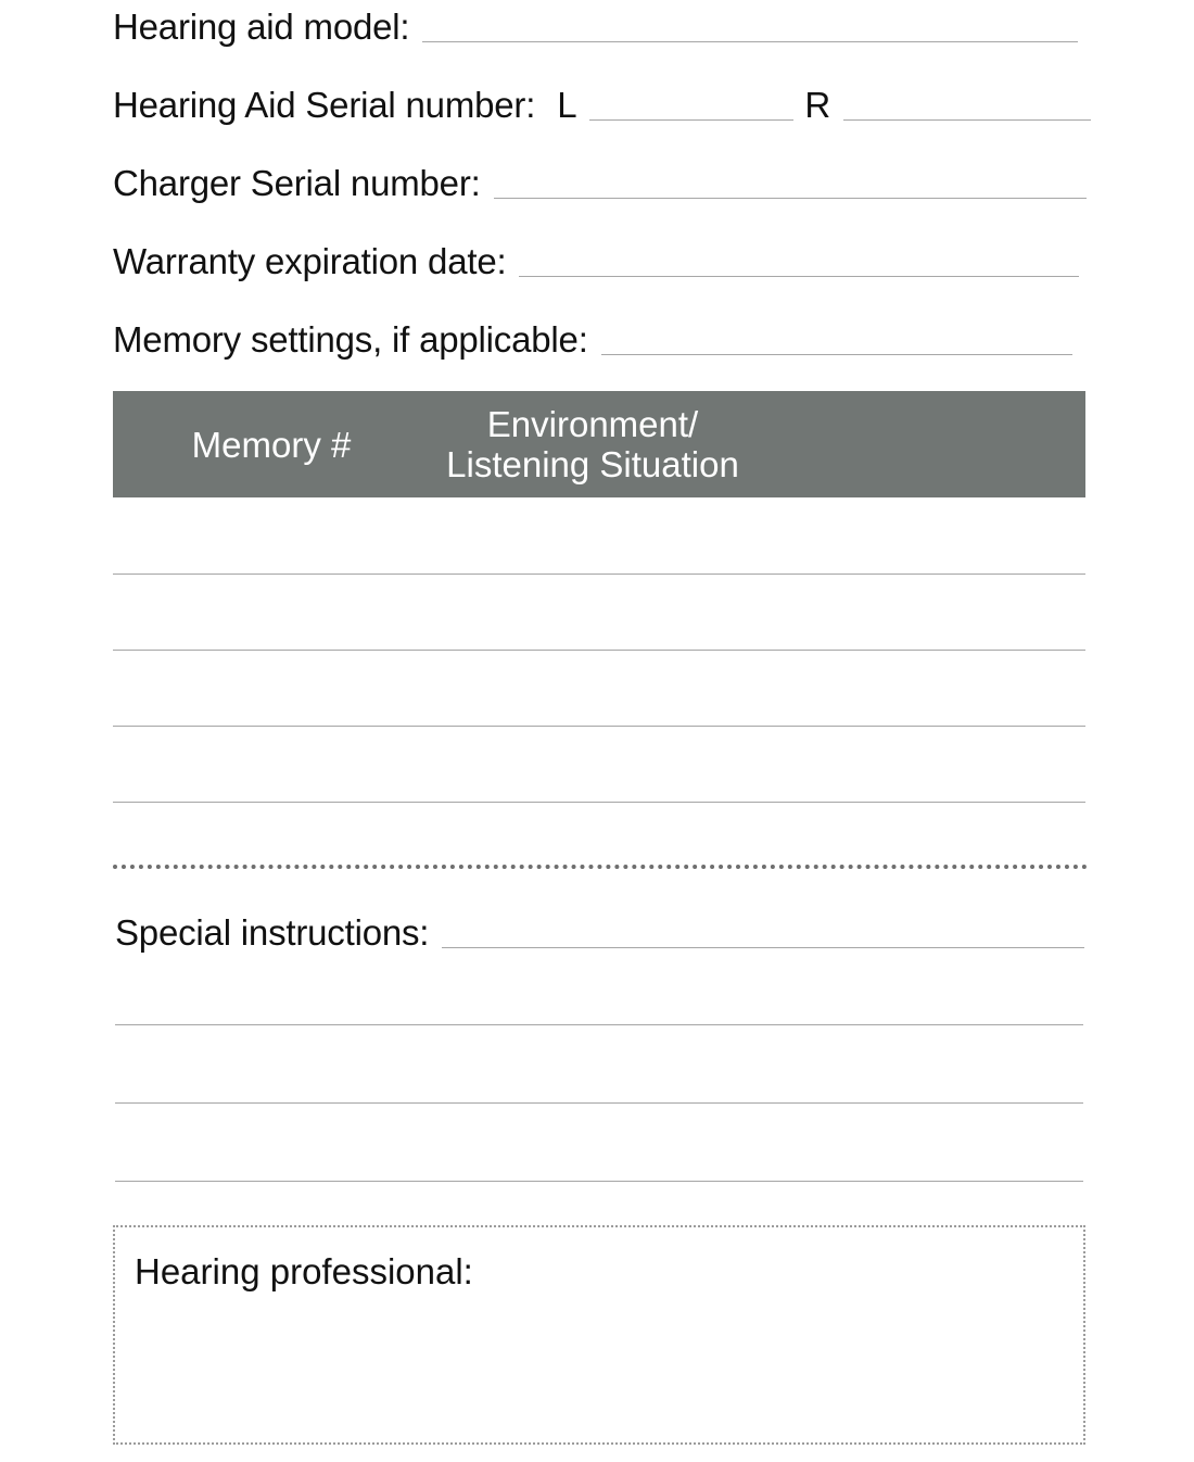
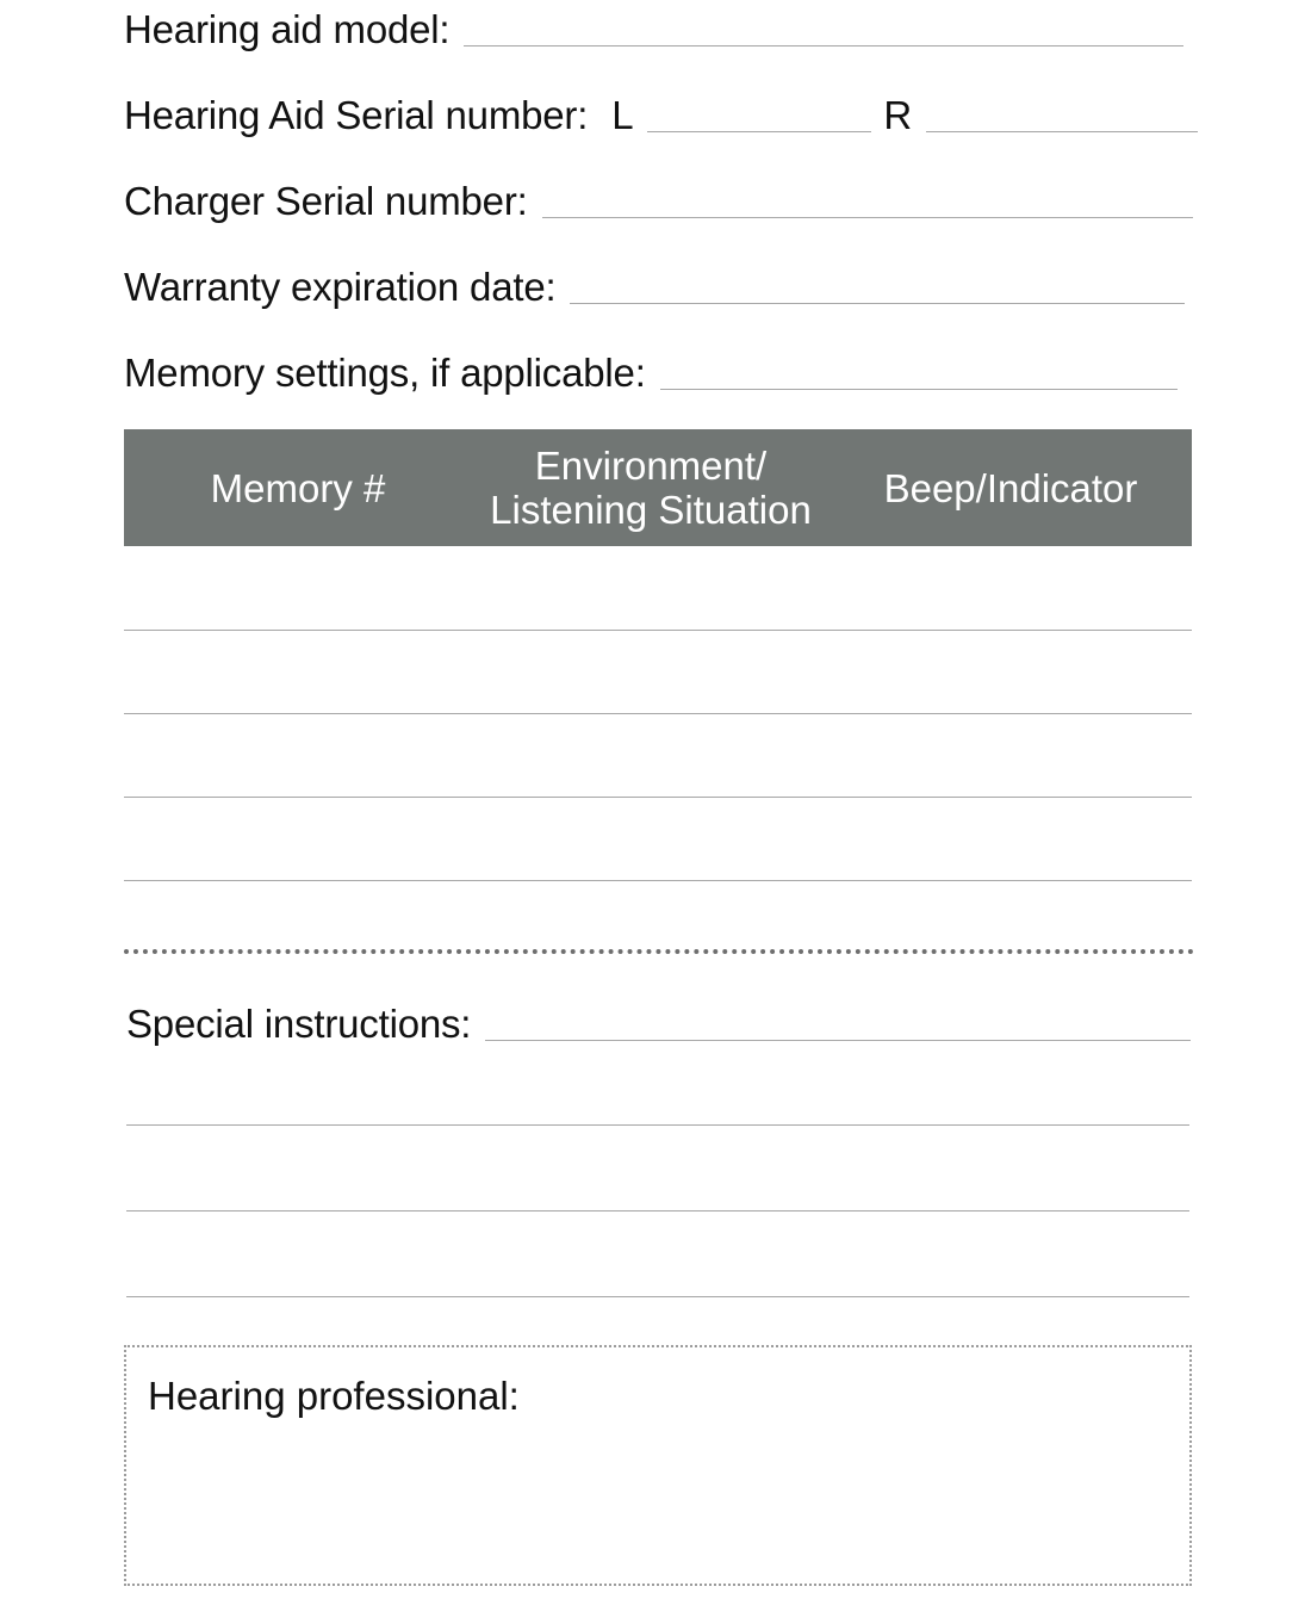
  Hearing aid model:
  Hearing Aid Serial number:
  L
  R
  Charger Serial number:
  Warranty expiration date:
  Memory settings, if applicable:
  Memory #
  Environment/
  Listening Situation
+ Beep/Indicator
  Special instructions:
  Hearing professional:
